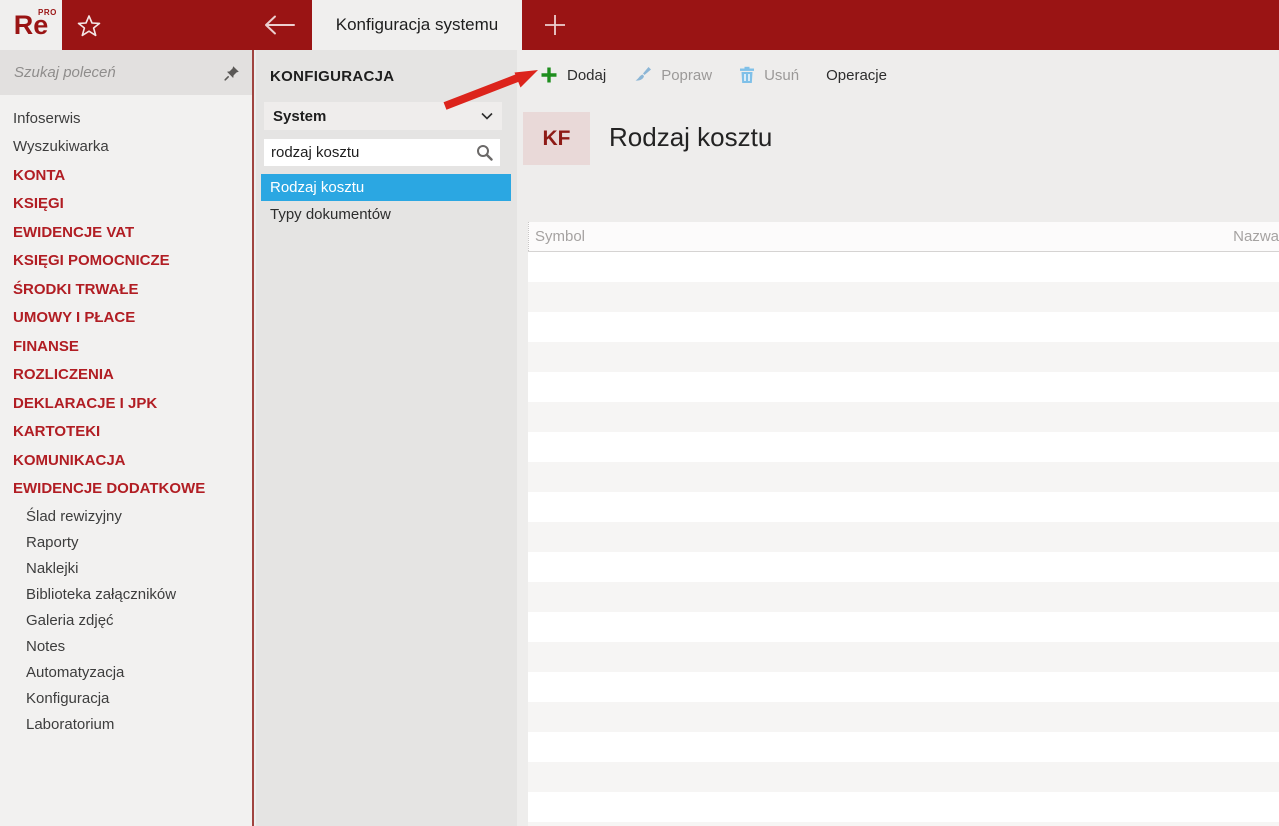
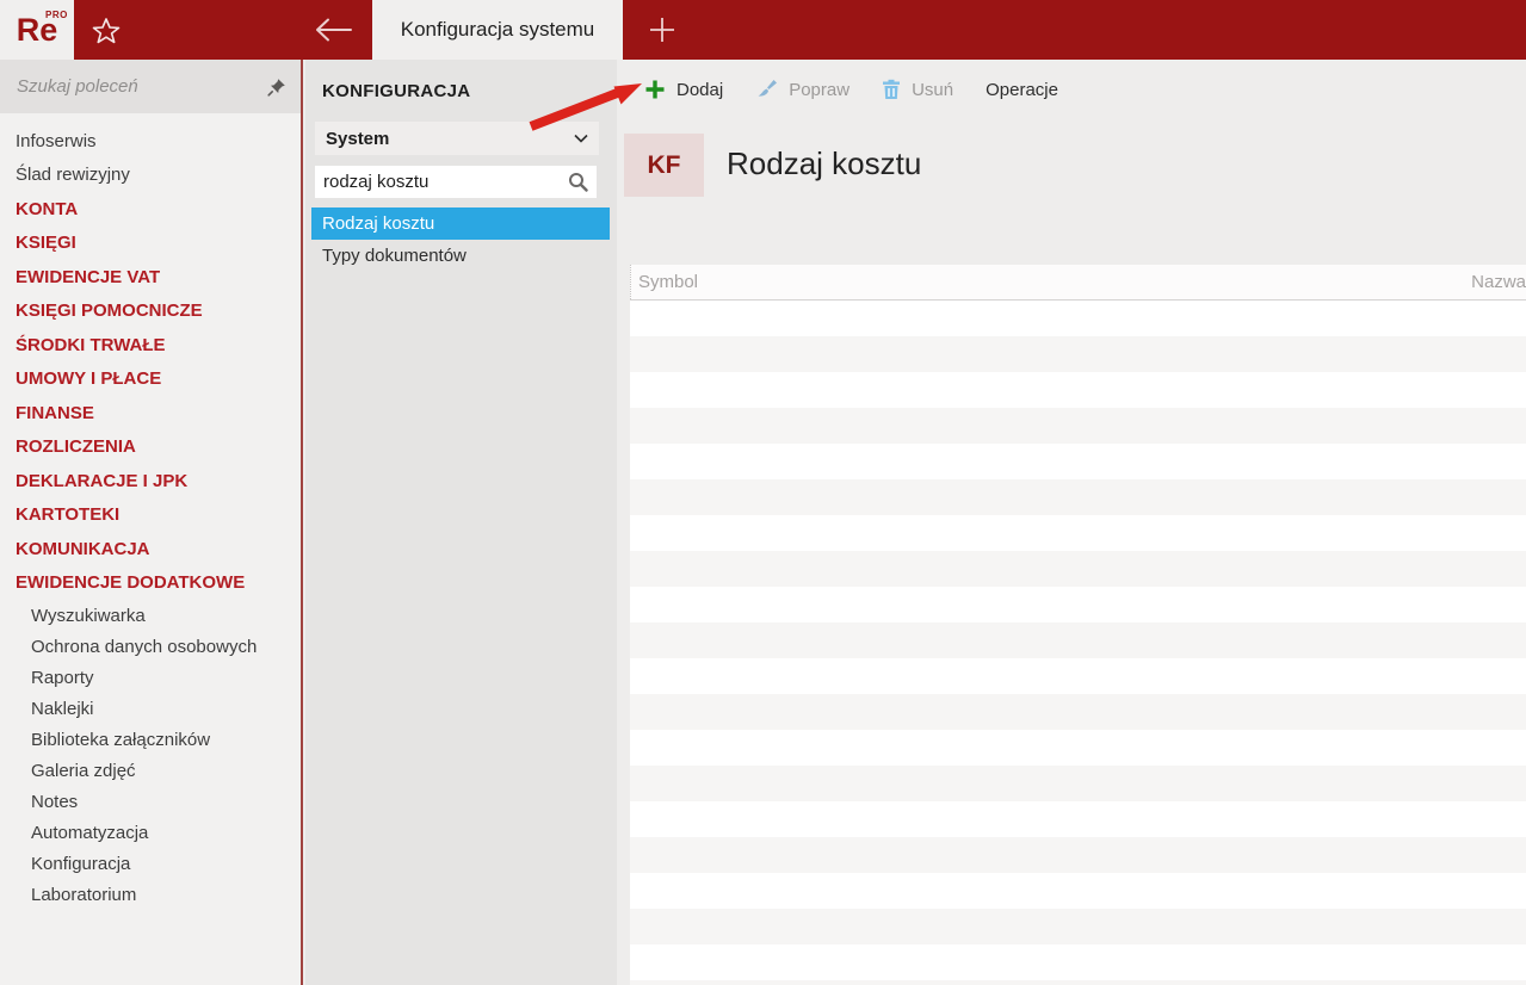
  Re
  PRO
  Konfiguracja systemu
  Szukaj poleceń
  Infoserwis
- Wyszukiwarka
+ Ślad rewizyjny
  KONTA
  KSIĘGI
  EWIDENCJE VAT
  KSIĘGI POMOCNICZE
  ŚRODKI TRWAŁE
  UMOWY I PŁACE
  FINANSE
  ROZLICZENIA
  DEKLARACJE I JPK
  KARTOTEKI
  KOMUNIKACJA
  EWIDENCJE DODATKOWE
- Ślad rewizyjny
+ Wyszukiwarka
+ Ochrona danych osobowych
  Raporty
  Naklejki
  Biblioteka załączników
  Galeria zdjęć
  Notes
  Automatyzacja
  Konfiguracja
  Laboratorium
  KONFIGURACJA
  System
  rodzaj kosztu
  Rodzaj kosztu
  Typy dokumentów
  Dodaj
  Popraw
  Usuń
  Operacje
  KF
  Rodzaj kosztu
  Symbol
  Nazwa
